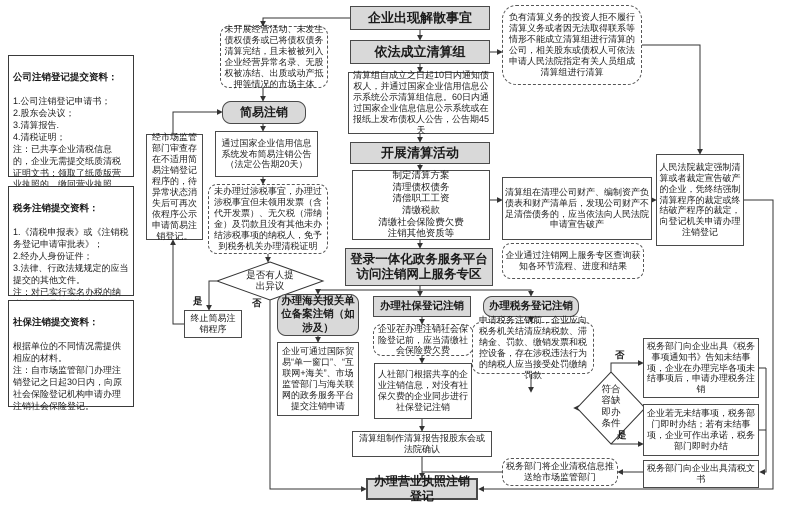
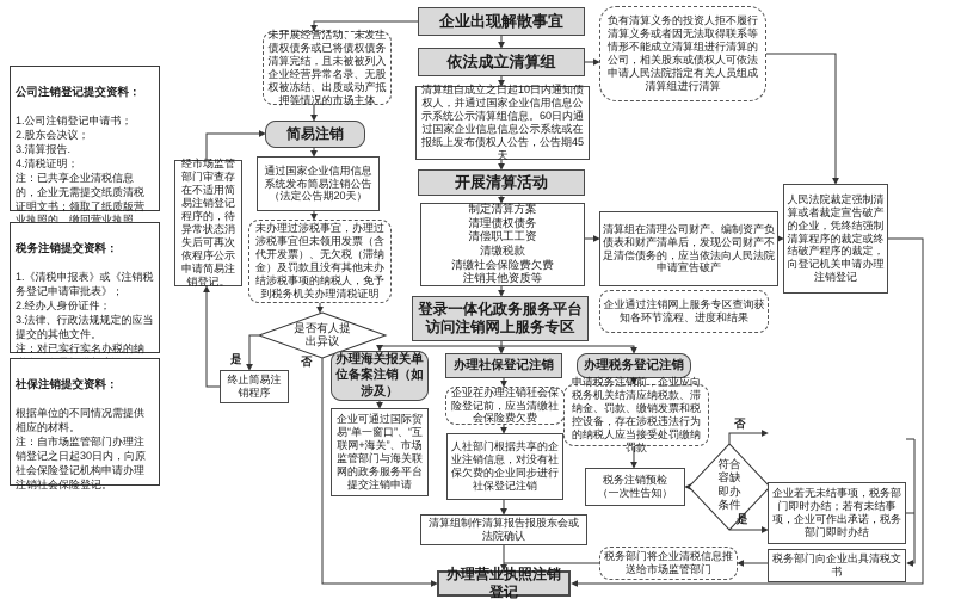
  公司注销登记提交资料：
  1.公司注销登记申请书；
  2.股东会决议；
  3.清算报告.
  4.清税证明；
  注：已共享企业清税信息的，企业无需提交纸质清税证明文书；领取了纸质版营业执照的，缴回营业执照
  税务注销提交资料：
  1.《清税申报表》或《注销税务登记申请审批表》；
  2.经办人身份证件；
  3.法律、行政法规规定的应当提交的其他文件。
  社保注销提交资料：
  根据单位的不同情况需提供相应的材料。
  注：自市场监管部门办理注销登记之日起30日内，向原社会保险登记机构申请办理注销社会保险登记。
  企业出现解散事宜
  依法成立清算组
  清算组自成立之日起10日内通知债权人，并通过国家企业信用信息公示系统公示清算组信息。60日内通过国家企业信息信息公示系统或在报纸上发布债权人公告，公告期45天
  开展清算活动
  制定清算方案
  清理债权债务
  清偿职工工资
  清缴税款
  清缴社会保险费欠费
  注销其他资质等
  登录一体化政务服务平台
  访问注销网上服务专区
  未开展经营活动、未发生债权债务或已将债权债务清算完结，且未被被列入企业经营异常名录、无股权被冻结、出质或动产抵押等情况的市场主体
  简易注销
  通过国家企业信用信息系统发布简易注销公告
  （法定公告期20天）
  未办理过涉税事宜，办理过涉税事宜但未领用发票（含代开发票）、无欠税（滞纳金）及罚款且没有其他未办结涉税事项的纳税人，免予到税务机关办理清税证明
  是否有人提出异议
  终止简易注销程序
  经市场监管部门审查存在不适用简易注销登记程序的，待异常状态消失后可再次依程序公示申请简易注销登记。
  是
  否
  负有清算义务的投资人拒不履行清算义务或者因无法取得联系等情形不能成立清算组进行清算的公司，相关股东或债权人可依法申请人民法院指定有关人员组成清算组进行清算
  清算组在清理公司财产、编制资产负债表和财产清单后，发现公司财产不足清偿债务的，应当依法向人民法院申请宣告破产
  人民法院裁定强制清算或者裁定宣告破产的企业，凭终结强制清算程序的裁定或终结破产程序的裁定，向登记机关申请办理注销登记
  企业通过注销网上服务专区查询获知各环节流程、进度和结果
  办理海关报关单位备案注销（如涉及）
  企业可通过国际贸易“单一窗口”、“互联网+海关”、市场监管部门与海关联网的政务服务平台提交注销申请
  办理社保登记注销
  企业在办理注销社会保险登记前，应当清缴社会保险费欠费
  人社部门根据共享的企业注销信息，对没有社保欠费的企业同步进行社保登记注销
  办理税务登记注销
  申请税务注销前，企业应向税务机关结清应纳税款、滞纳金、罚款、缴销发票和税控设备，存在涉税违法行为的纳税人应当接受处罚缴纳罚款
+ 税务注销预检
+ （一次性告知）
  符合容缺即办条件
  否
  是
- 税务部门向企业出具《税务事项通知书》告知未结事项，企业在办理完毕各项未结事项后，申请办理税务注销
  企业若无未结事项，税务部门即时办结；若有未结事项，企业可作出承诺，税务部门即时办结
  税务部门向企业出具清税文书
  税务部门将企业清税信息推送给市场监管部门
  清算组制作清算报告报股东会或法院确认
  办理营业执照注销登记
